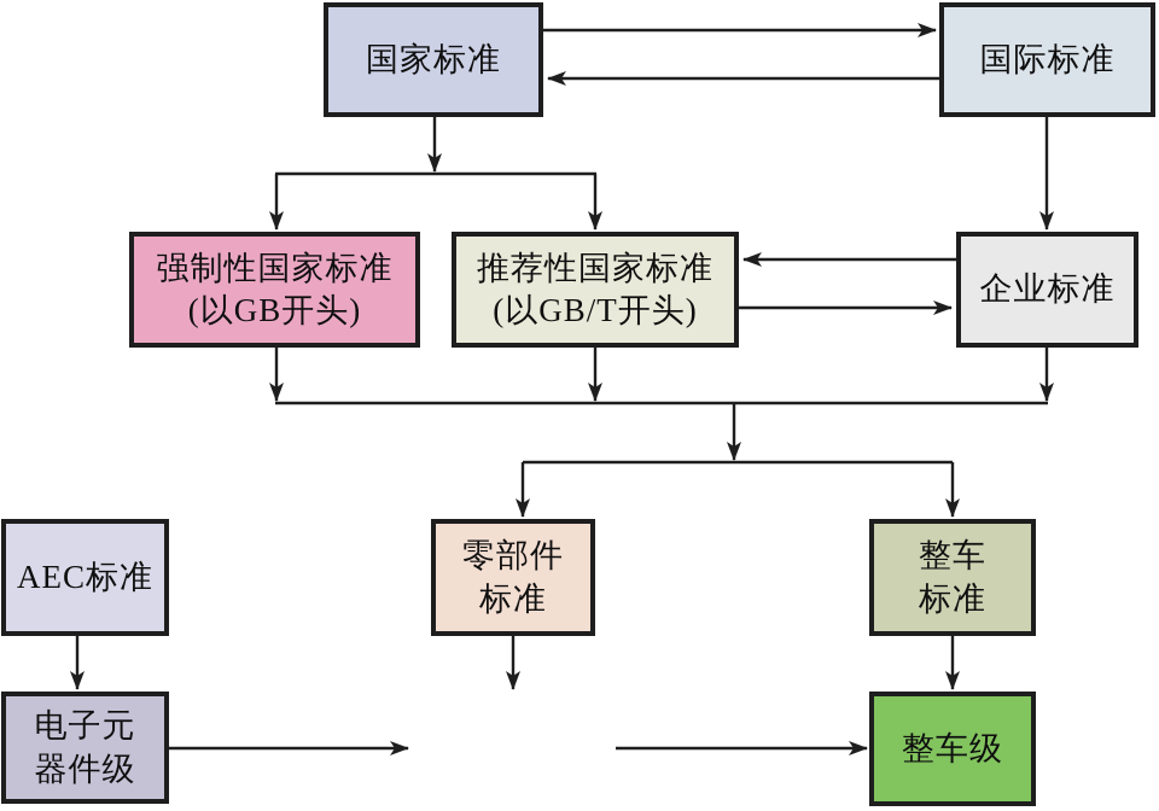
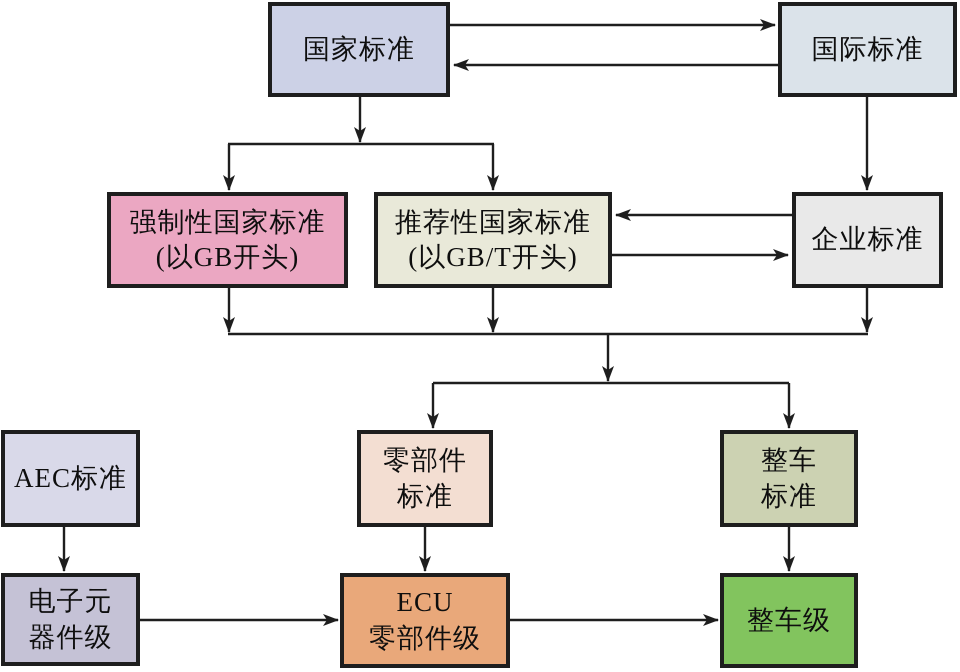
  国家标准
  国际标准
  强制性国家标准
  (以GB开头)
  推荐性国家标准
  (以GB/T开头)
  企业标准
  AEC标准
  电子元
  器件级
  零部件
  标准
  整车
  标准
+ ECU
+ 零部件级
  整车级
